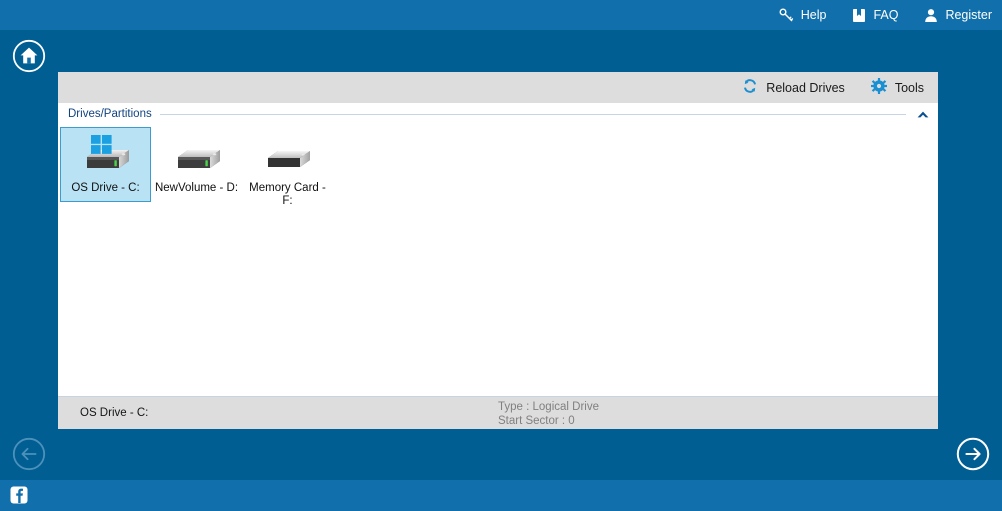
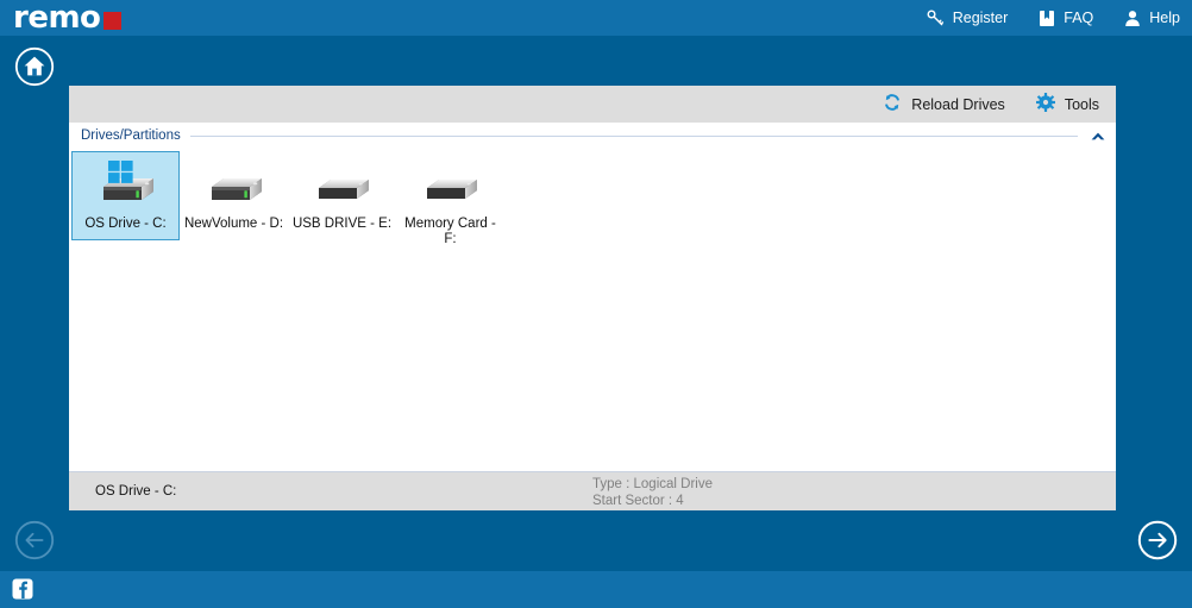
+ remo
- Help
+ Register
  FAQ
- Register
+ Help
  Reload Drives
  Tools
  Drives/Partitions
  OS Drive - C:
  NewVolume - D:
+ USB DRIVE - E:
  Memory Card - F:
  OS Drive - C:
  Type : Logical Drive
- Start Sector : 0
+ Start Sector : 4
